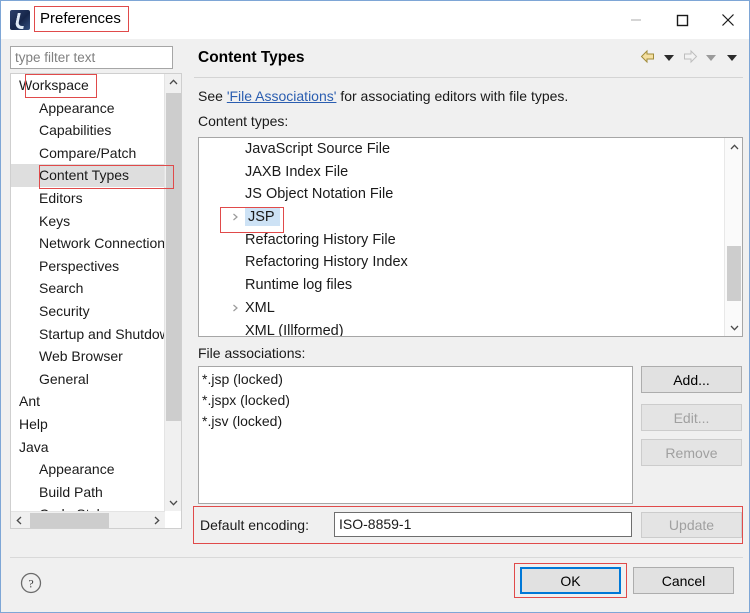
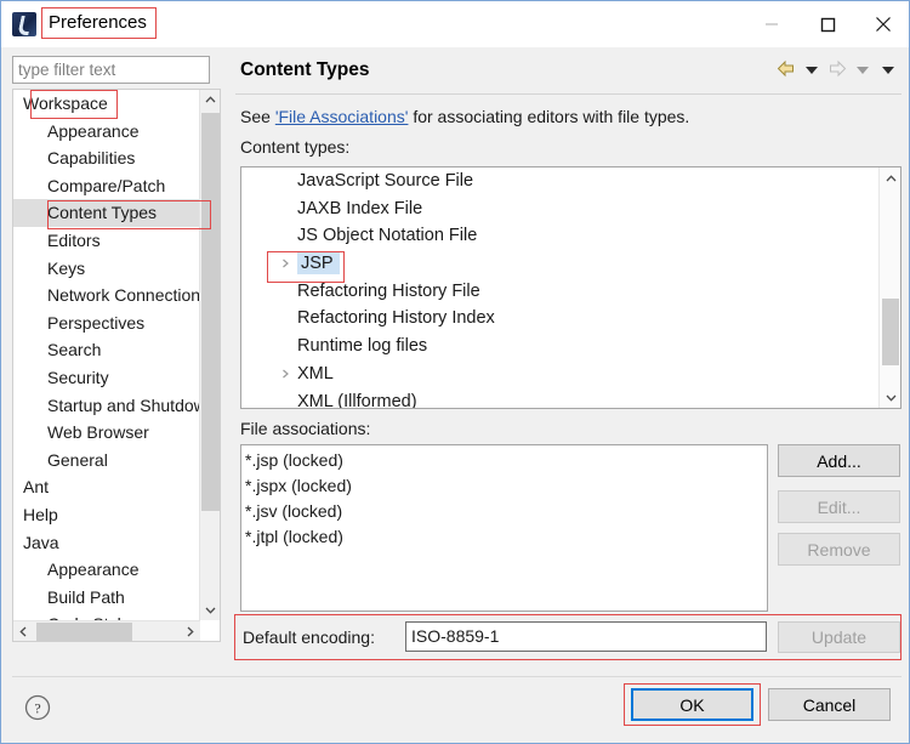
  Preferences
  type filter text
  Workspace
  Appearance
  Capabilities
  Compare/Patch
  Content Types
  Editors
  Keys
  Network Connection
  Perspectives
  Search
  Security
  Startup and Shutdo
  Web Browser
  General
  Ant
  Help
  Java
  Appearance
  Build Path
  Content Types
  See 'File Associations' for associating editors with file types.
  Content types:
  JavaScript Source File
  JAXB Index File
  JS Object Notation File
  JSP
  Refactoring History File
  Refactoring History Index
  Runtime log files
  XML
  XML (Illformed)
  File associations:
  *.jsp (locked)
  *.jspx (locked)
  *.jsv (locked)
+ *.jtpl (locked)
  Add...
  Edit...
  Remove
  Default encoding:
  ISO-8859-1
  Update
  ?
  OK
  Cancel
